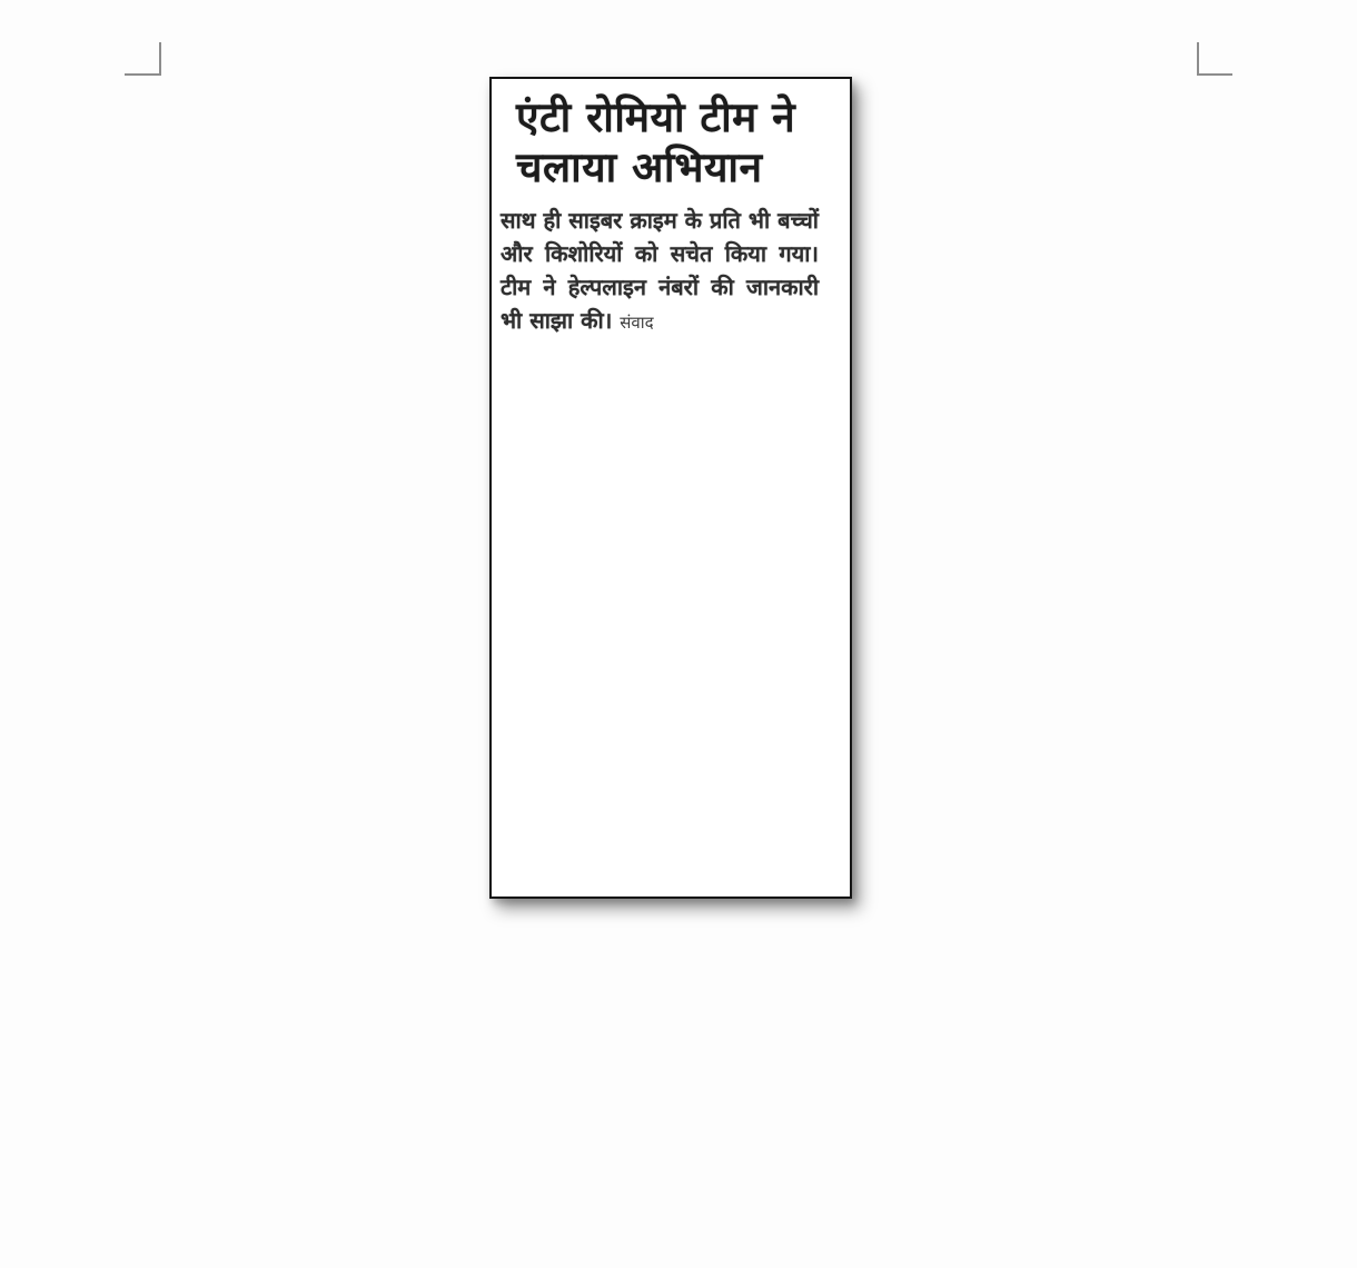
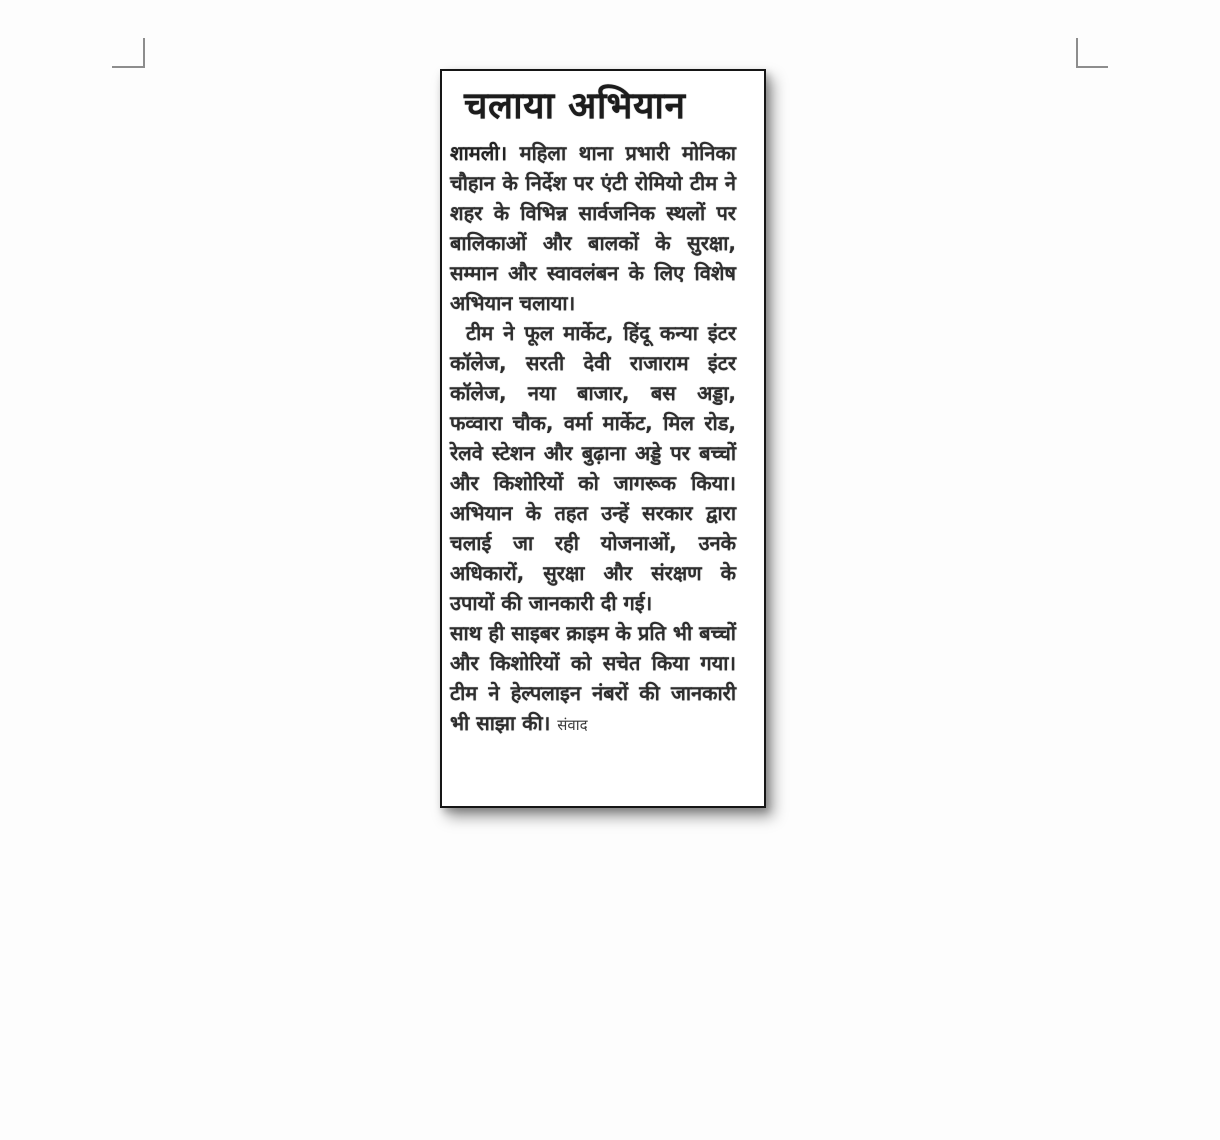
- एंटी रोमियो टीम ने
  चलाया अभियान
+ शामली। महिला थाना प्रभारी मोनिका चौहान के निर्देश पर एंटी रोमियो टीम ने शहर के विभिन्न सार्वजनिक स्थलों पर बालिकाओं और बालकों के सुरक्षा, सम्मान और स्वावलंबन के लिए विशेष अभियान चलाया।
+ टीम ने फूल मार्केट, हिंदू कन्या इंटर कॉलेज, सरती देवी राजाराम इंटर कॉलेज, नया बाजार, बस अड्डा, फव्वारा चौक, वर्मा मार्केट, मिल रोड, रेलवे स्टेशन और बुढ़ाना अड्डे पर बच्चों और किशोरियों को जागरूक किया। अभियान के तहत उन्हें सरकार द्वारा चलाई जा रही योजनाओं, उनके अधिकारों, सुरक्षा और संरक्षण के उपायों की जानकारी दी गई।
  साथ ही साइबर क्राइम के प्रति भी बच्चों और किशोरियों को सचेत किया गया। टीम ने हेल्पलाइन नंबरों की जानकारी भी साझा की। संवाद
